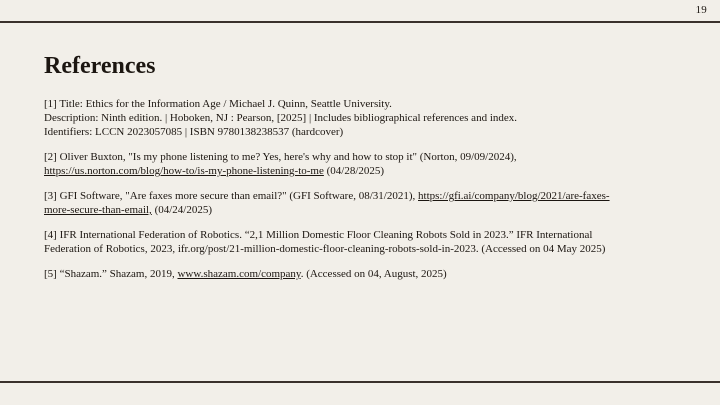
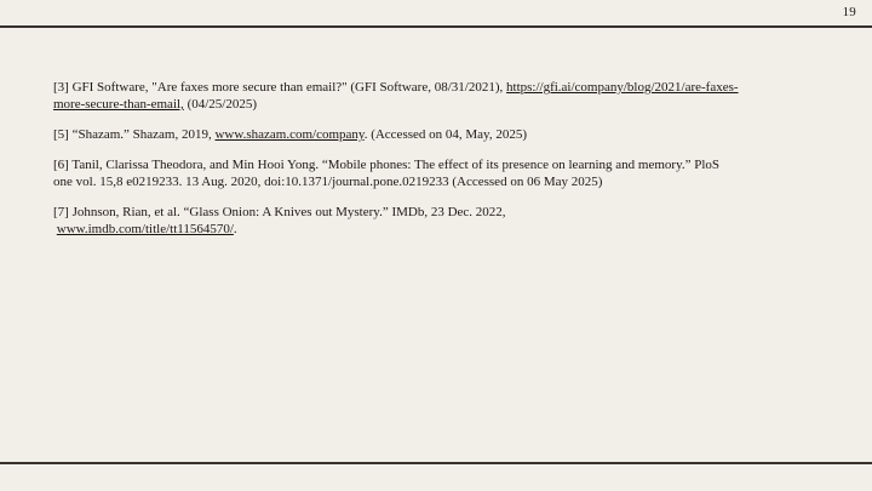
  19
- References
- [1] Title: Ethics for the Information Age / Michael J. Quinn, Seattle University.
- Description: Ninth edition. | Hoboken, NJ : Pearson, [2025] | Includes bibliographical references and index.
- Identifiers: LCCN 2023057085 | ISBN 9780138238537 (hardcover)
- [2] Oliver Buxton, "Is my phone listening to me? Yes, here's why and how to stop it" (Norton, 09/09/2024),
- https://us.norton.com/blog/how-to/is-my-phone-listening-to-me (04/28/2025)
  [3] GFI Software, "Are faxes more secure than email?" (GFI Software, 08/31/2021), https://gfi.ai/company/blog/2021/are-faxes-
- more-secure-than-email, (04/24/2025)
+ more-secure-than-email, (04/25/2025)
- [4] IFR International Federation of Robotics. “2,1 Million Domestic Floor Cleaning Robots Sold in 2023.” IFR International
- Federation of Robotics, 2023, ifr.org/post/21-million-domestic-floor-cleaning-robots-sold-in-2023. (Accessed on 04 May 2025)
- [5] “Shazam.” Shazam, 2019, www.shazam.com/company. (Accessed on 04, August, 2025)
+ [5] “Shazam.” Shazam, 2019, www.shazam.com/company. (Accessed on 04, May, 2025)
+ [6] Tanil, Clarissa Theodora, and Min Hooi Yong. “Mobile phones: The effect of its presence on learning and memory.” PloS
+ one vol. 15,8 e0219233. 13 Aug. 2020, doi:10.1371/journal.pone.0219233 (Accessed on 06 May 2025)
+ [7] Johnson, Rian, et al. “Glass Onion: A Knives out Mystery.” IMDb, 23 Dec. 2022,
+ www.imdb.com/title/tt11564570/.
